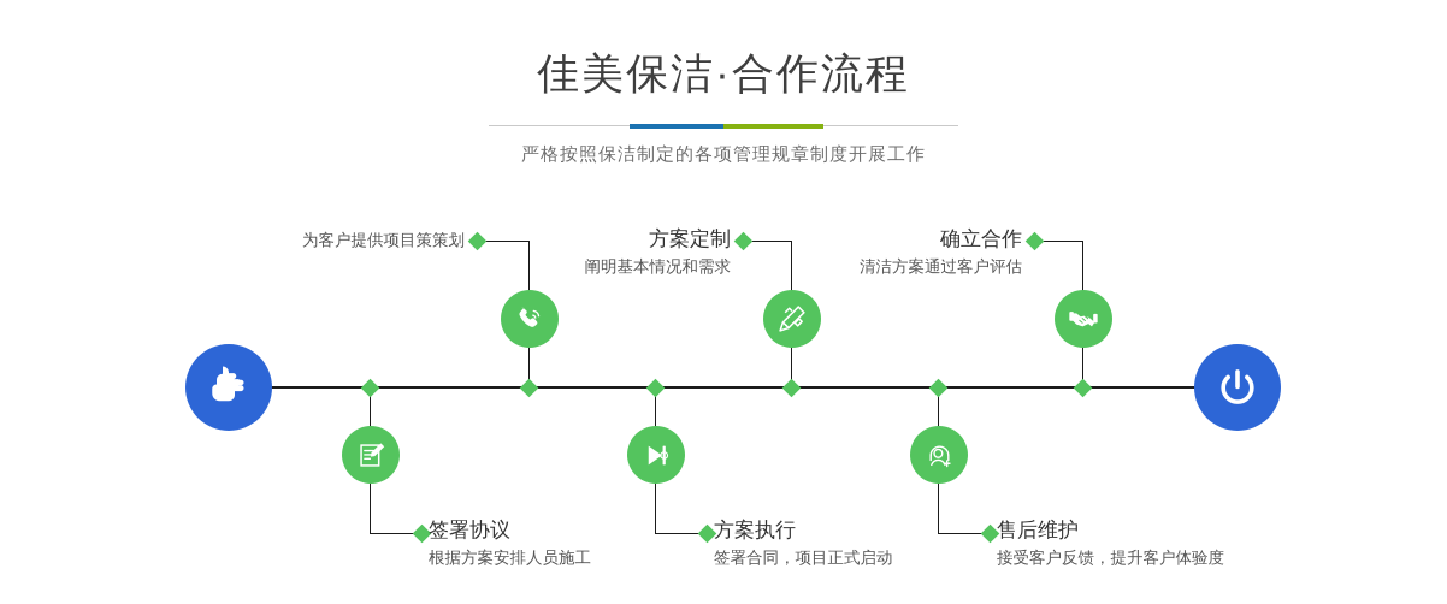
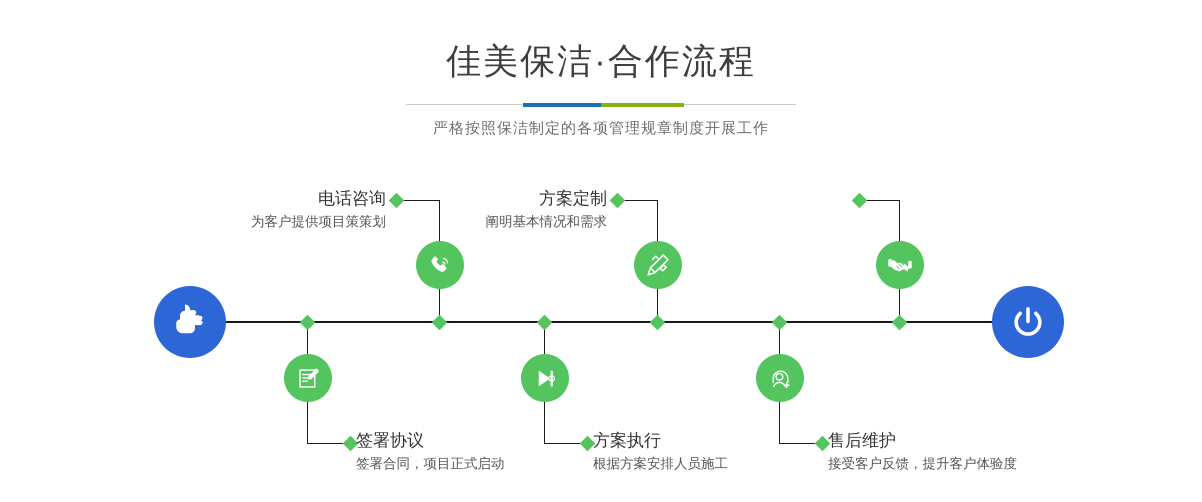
  佳美保洁·合作流程
  严格按照保洁制定的各项管理规章制度开展工作
+ 电话咨询
  为客户提供项目策策划
  方案定制
  阐明基本情况和需求
- 确立合作
- 清洁方案通过客户评估
  签署协议
- 根据方案安排人员施工
+ 签署合同，项目正式启动
  方案执行
- 签署合同，项目正式启动
+ 根据方案安排人员施工
  售后维护
  接受客户反馈，提升客户体验度
